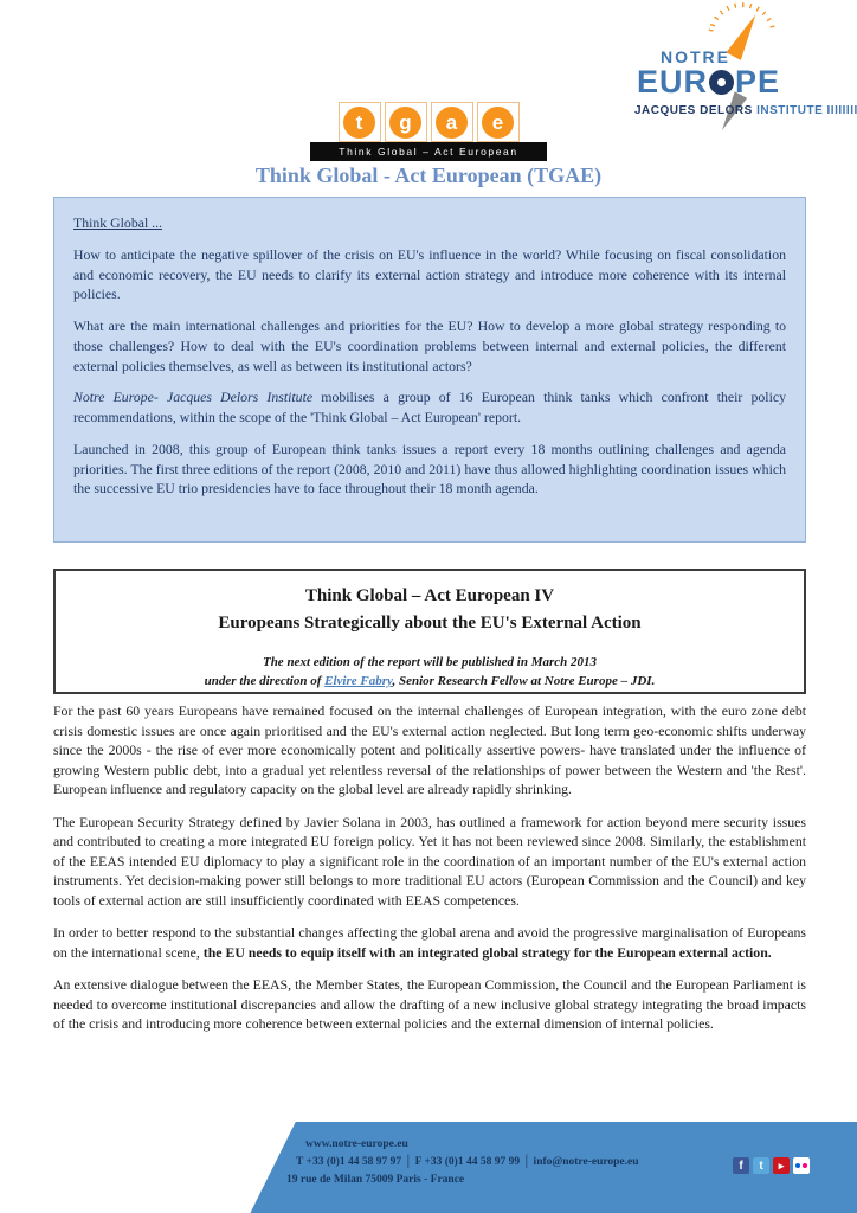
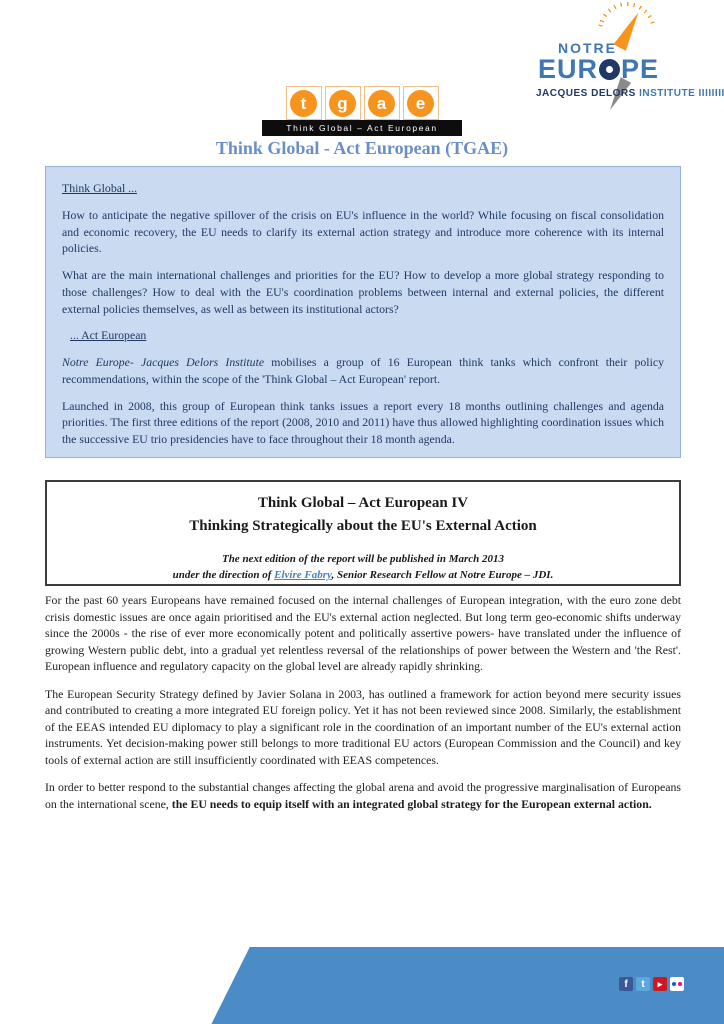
  NOTRE
  EUR
  PE
  JACQUES DELORS INSTITUTE IIIIIIII
  t
  g
  a
  e
  Think Global – Act European
  Think Global - Act European (TGAE)
  Think Global ...
  How to anticipate the negative spillover of the crisis on EU's influence in the world? While focusing on fiscal consolidation and economic recovery, the EU needs to clarify its external action strategy and introduce more coherence with its internal policies.
  What are the main international challenges and priorities for the EU? How to develop a more global strategy responding to those challenges? How to deal with the EU's coordination problems between internal and external policies, the different external policies themselves, as well as between its institutional actors?
+ ... Act European
  Notre Europe- Jacques Delors Institute mobilises a group of 16 European think tanks which confront their policy recommendations, within the scope of the 'Think Global – Act European' report.
  Launched in 2008, this group of European think tanks issues a report every 18 months outlining challenges and agenda priorities. The first three editions of the report (2008, 2010 and 2011) have thus allowed highlighting coordination issues which the successive EU trio presidencies have to face throughout their 18 month agenda.
  Think Global – Act European IV
- Europeans Strategically about the EU's External Action
+ Thinking Strategically about the EU's External Action
  The next edition of the report will be published in March 2013
  under the direction of Elvire Fabry, Senior Research Fellow at Notre Europe – JDI.
  For the past 60 years Europeans have remained focused on the internal challenges of European integration, with the euro zone debt crisis domestic issues are once again prioritised and the EU's external action neglected. But long term geo-economic shifts underway since the 2000s - the rise of ever more economically potent and politically assertive powers- have translated under the influence of growing Western public debt, into a gradual yet relentless reversal of the relationships of power between the Western and 'the Rest'. European influence and regulatory capacity on the global level are already rapidly shrinking.
  The European Security Strategy defined by Javier Solana in 2003, has outlined a framework for action beyond mere security issues and contributed to creating a more integrated EU foreign policy. Yet it has not been reviewed since 2008. Similarly, the establishment of the EEAS intended EU diplomacy to play a significant role in the coordination of an important number of the EU's external action instruments. Yet decision-making power still belongs to more traditional EU actors (European Commission and the Council) and key tools of external action are still insufficiently coordinated with EEAS competences.
  In order to better respond to the substantial changes affecting the global arena and avoid the progressive marginalisation of Europeans on the international scene, the EU needs to equip itself with an integrated global strategy for the European external action.
- An extensive dialogue between the EEAS, the Member States, the European Commission, the Council and the European Parliament is needed to overcome institutional discrepancies and allow the drafting of a new inclusive global strategy integrating the broad impacts of the crisis and introducing more coherence between external policies and the external dimension of internal policies.
- www.notre-europe.eu
- T +33 (0)1 44 58 97 97 │ F +33 (0)1 44 58 97 99 │ info@notre-europe.eu
- 19 rue de Milan 75009 Paris - France
  f
  t
  ▸
